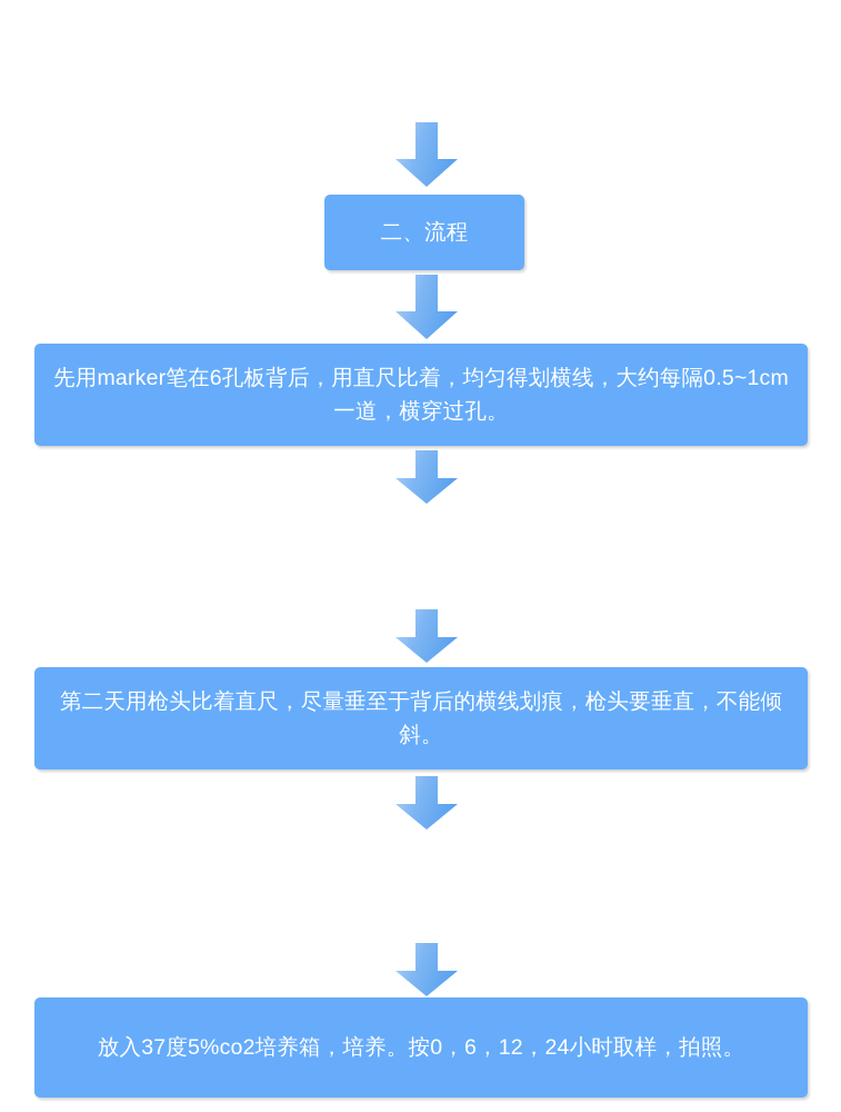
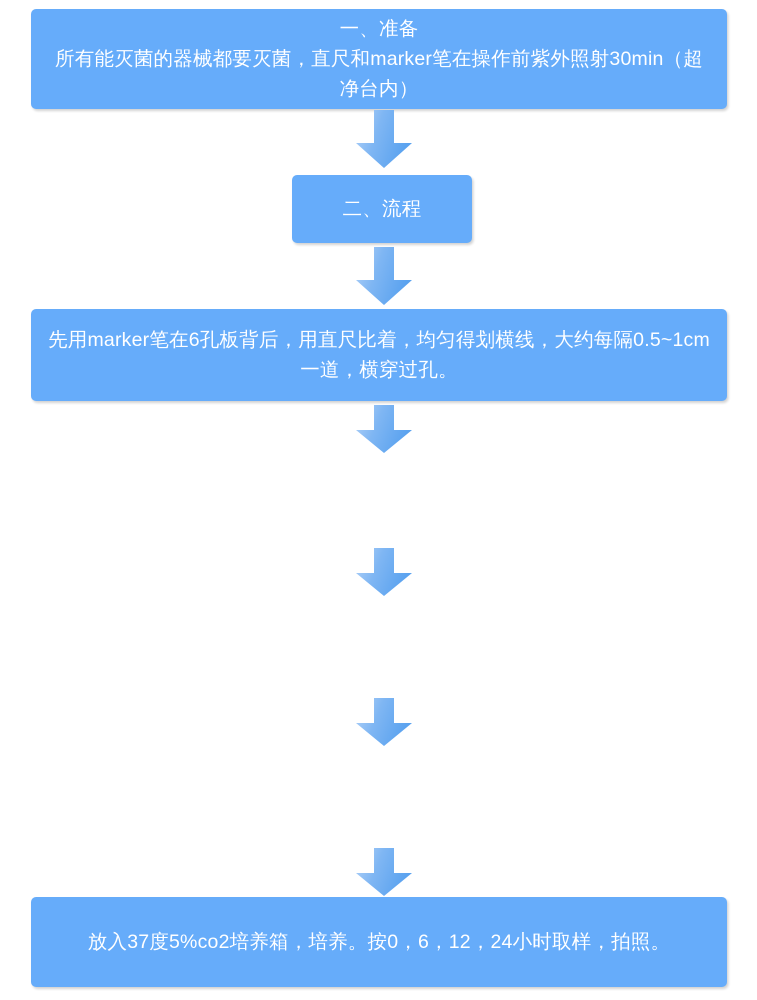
+ 一、准备
+ 所有能灭菌的器械都要灭菌，直尺和marker笔在操作前紫外照射30min（超净台内）
  二、流程
  先用marker笔在6孔板背后，用直尺比着，均匀得划横线，大约每隔0.5~1cm一道，横穿过孔。
- 第二天用枪头比着直尺，尽量垂至于背后的横线划痕，枪头要垂直，不能倾斜。
  放入37度5%co2培养箱，培养。按0，6，12，24小时取样，拍照。
